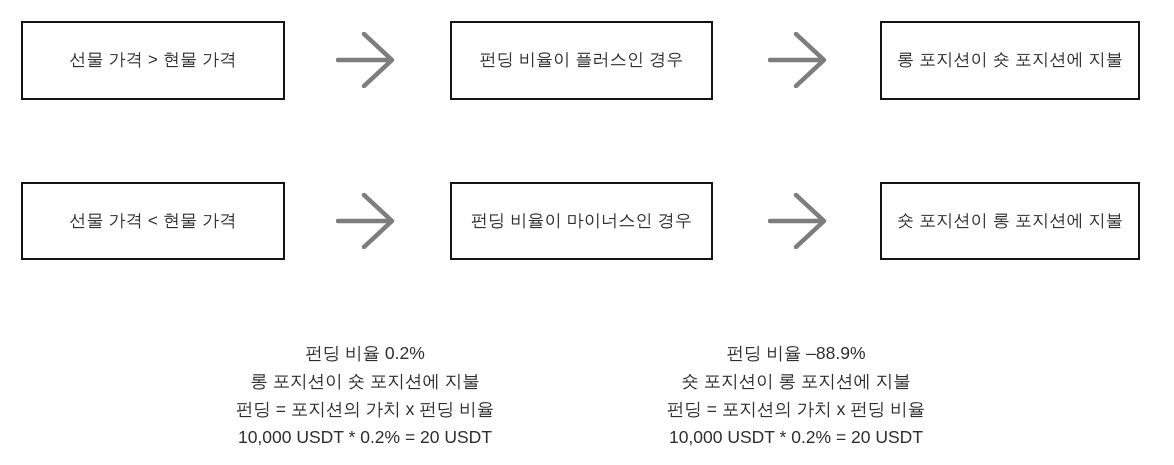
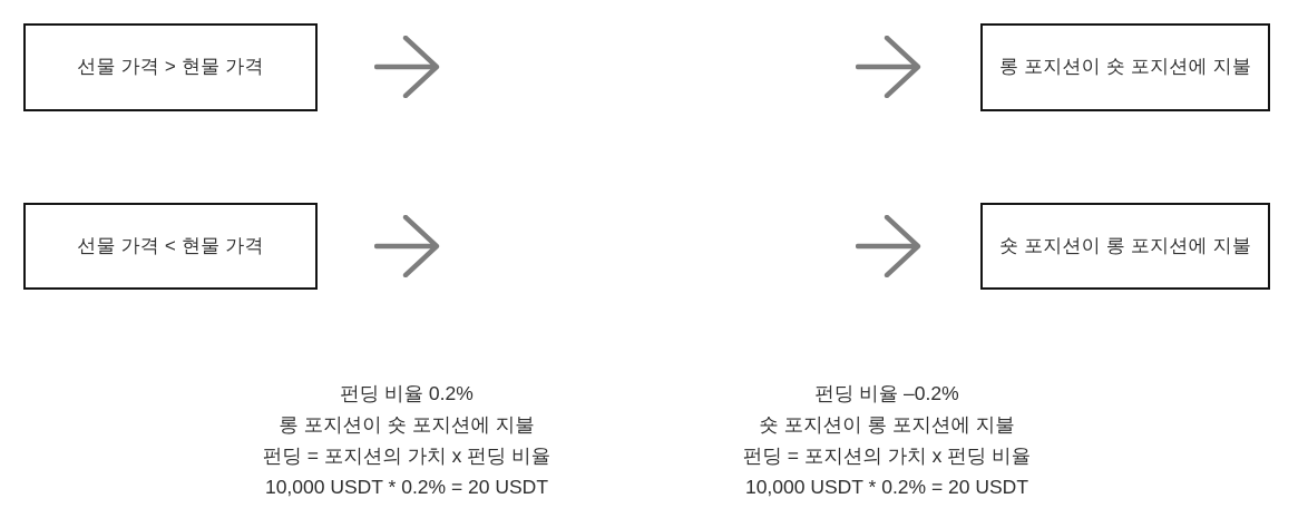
  선물 가격 > 현물 가격
- 펀딩 비율이 플러스인 경우
  롱 포지션이 숏 포지션에 지불
  선물 가격 < 현물 가격
- 펀딩 비율이 마이너스인 경우
  숏 포지션이 롱 포지션에 지불
  펀딩 비율 0.2%
  롱 포지션이 숏 포지션에 지불
  펀딩 = 포지션의 가치 x 펀딩 비율
  10,000 USDT * 0.2% = 20 USDT
- 펀딩 비율 –88.9%
+ 펀딩 비율 –0.2%
  숏 포지션이 롱 포지션에 지불
  펀딩 = 포지션의 가치 x 펀딩 비율
  10,000 USDT * 0.2% = 20 USDT
